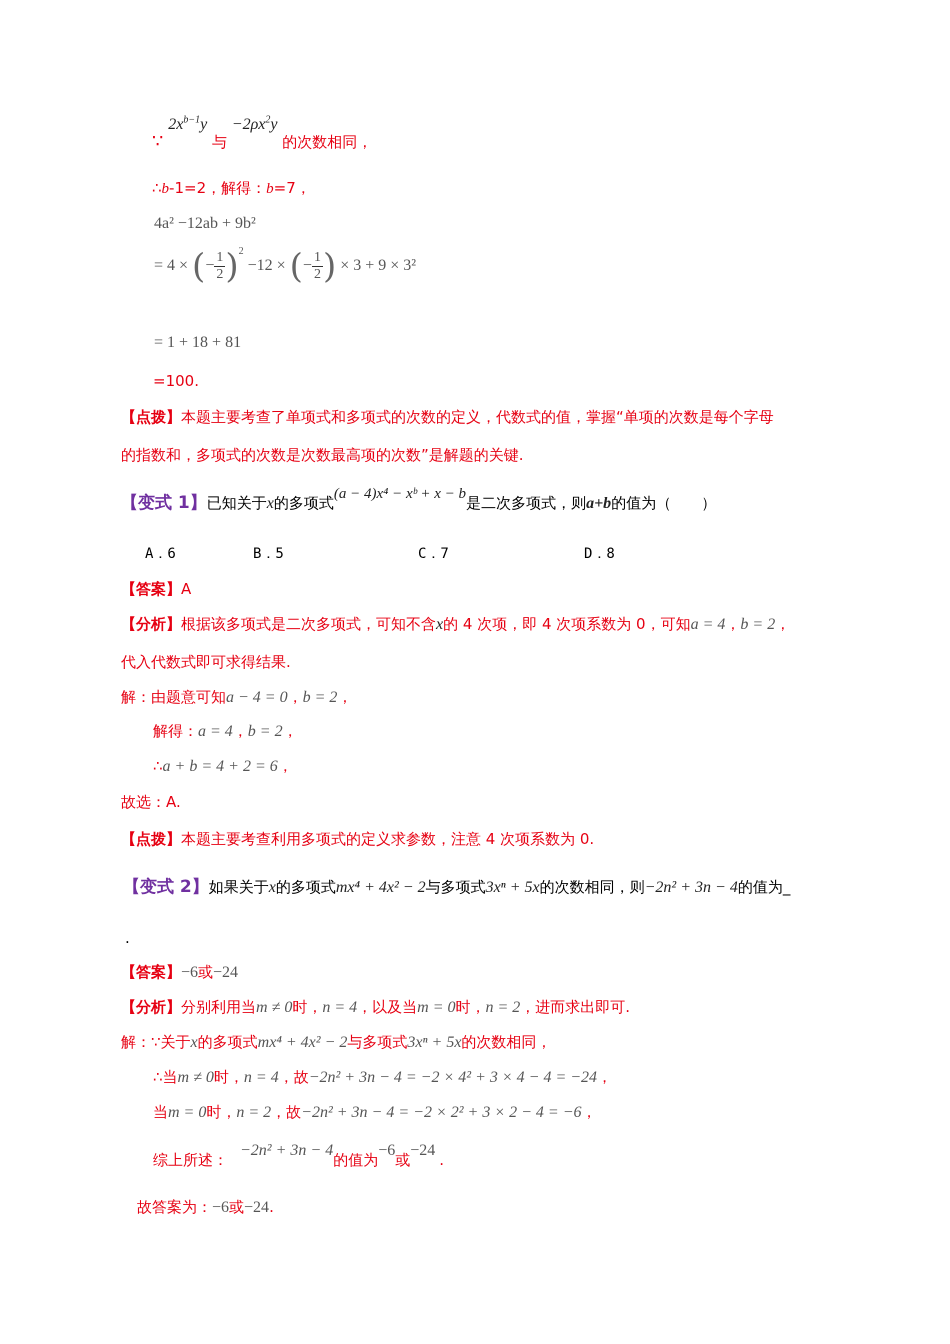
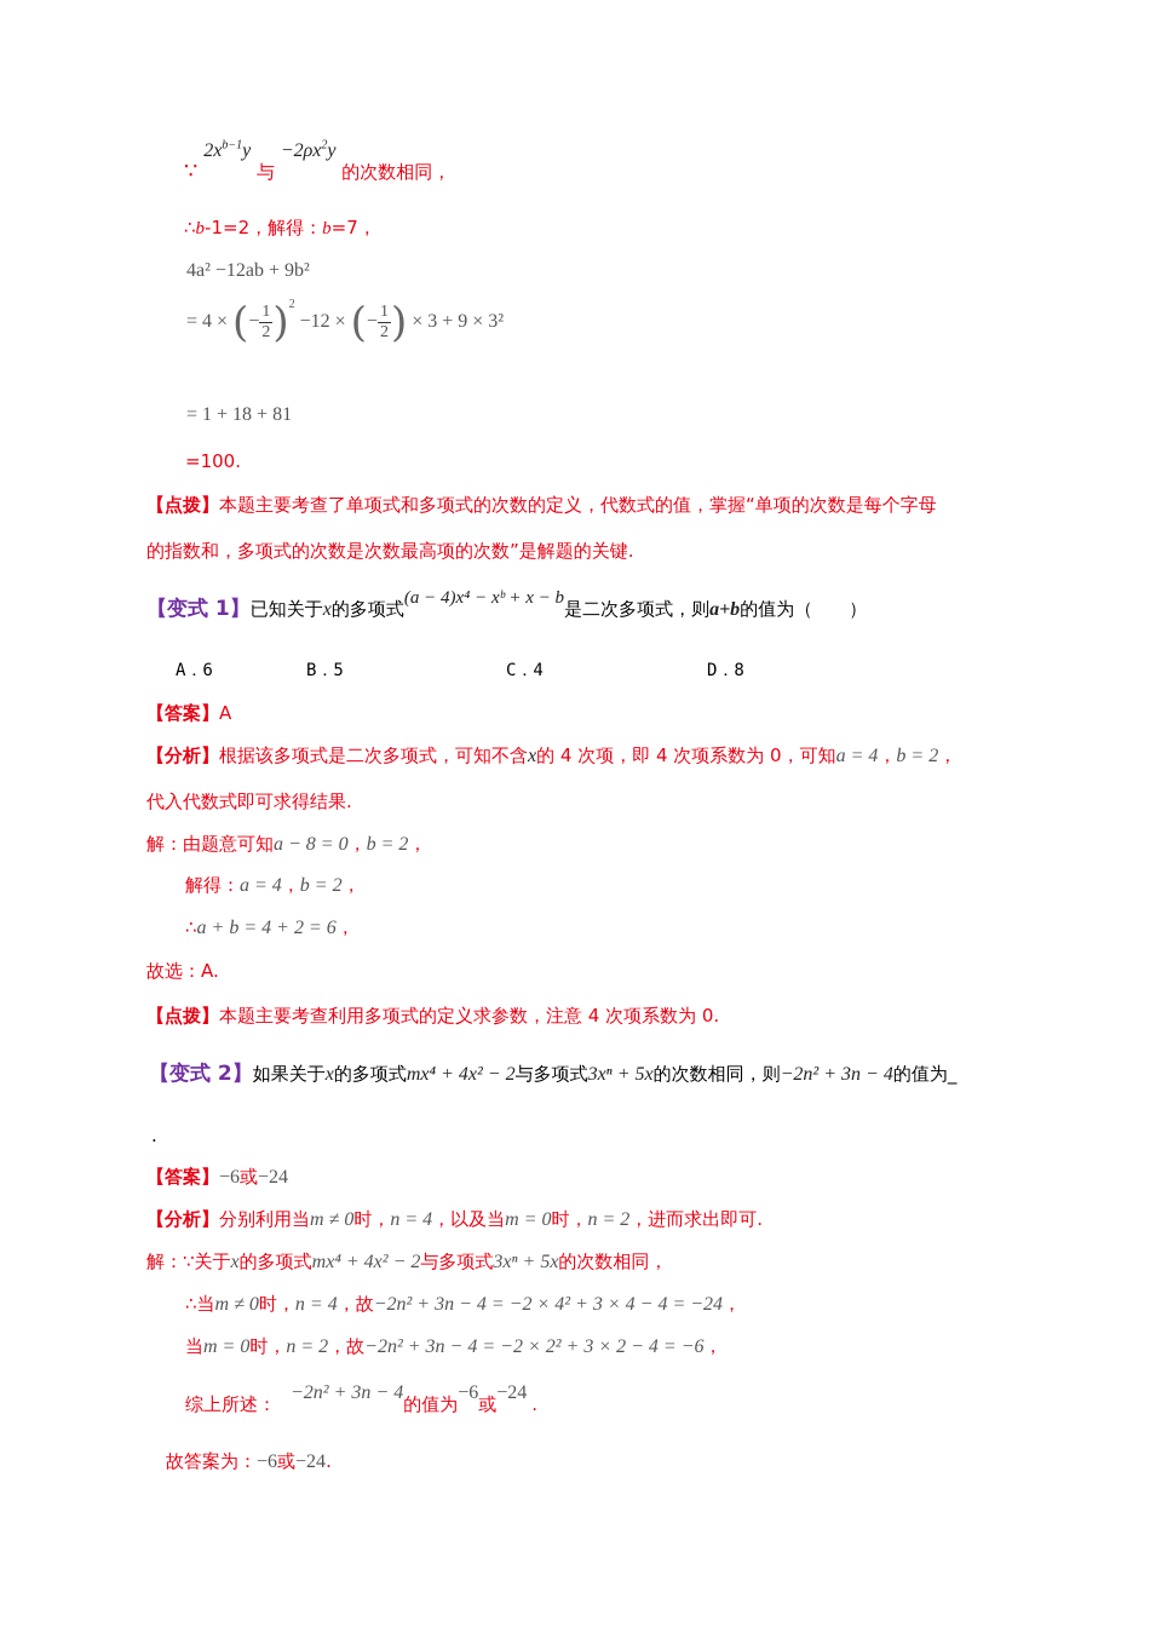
  ∵ 2xb−1y 与 −2ρx2y 的次数相同，
  ∴b-1=2，解得：b=7，
  4a² −12ab + 9b²
  = 4 × (−
  1
  2
  )2 −12 × (−
  1
  2
  ) × 3 + 9 × 3²
  = 1 + 18 + 81
  =100.
  【点拨】本题主要考查了单项式和多项式的次数的定义，代数式的值，掌握“单项的次数是每个字母
  的指数和，多项式的次数是次数最高项的次数”是解题的关键.
  【变式 1】已知关于x的多项式(a − 4)x⁴ − xᵇ + x − b是二次多项式，则a+b的值为（ ）
- A．6 B．5 C．7 D．8
+ A．6 B．5 C．4 D．8
  【答案】A
  【分析】根据该多项式是二次多项式，可知不含x的 4 次项，即 4 次项系数为 0，可知a = 4，b = 2，
  代入代数式即可求得结果.
- 解：由题意可知a − 4 = 0，b = 2，
+ 解：由题意可知a − 8 = 0，b = 2，
  解得：a = 4，b = 2，
  ∴a + b = 4 + 2 = 6，
  故选：A.
  【点拨】本题主要考查利用多项式的定义求参数，注意 4 次项系数为 0.
  【变式 2】如果关于x的多项式mx⁴ + 4x² − 2与多项式3xⁿ + 5x的次数相同，则−2n² + 3n − 4的值为_
  .
  【答案】−6或−24
  【分析】分别利用当m ≠ 0时，n = 4，以及当m = 0时，n = 2，进而求出即可.
  解：∵关于x的多项式mx⁴ + 4x² − 2与多项式3xⁿ + 5x的次数相同，
  ∴当m ≠ 0时，n = 4，故−2n² + 3n − 4 = −2 × 4² + 3 × 4 − 4 = −24，
  当m = 0时，n = 2，故−2n² + 3n − 4 = −2 × 2² + 3 × 2 − 4 = −6，
  综上所述：−2n² + 3n − 4的值为−6或−24.
  故答案为：−6或−24.
